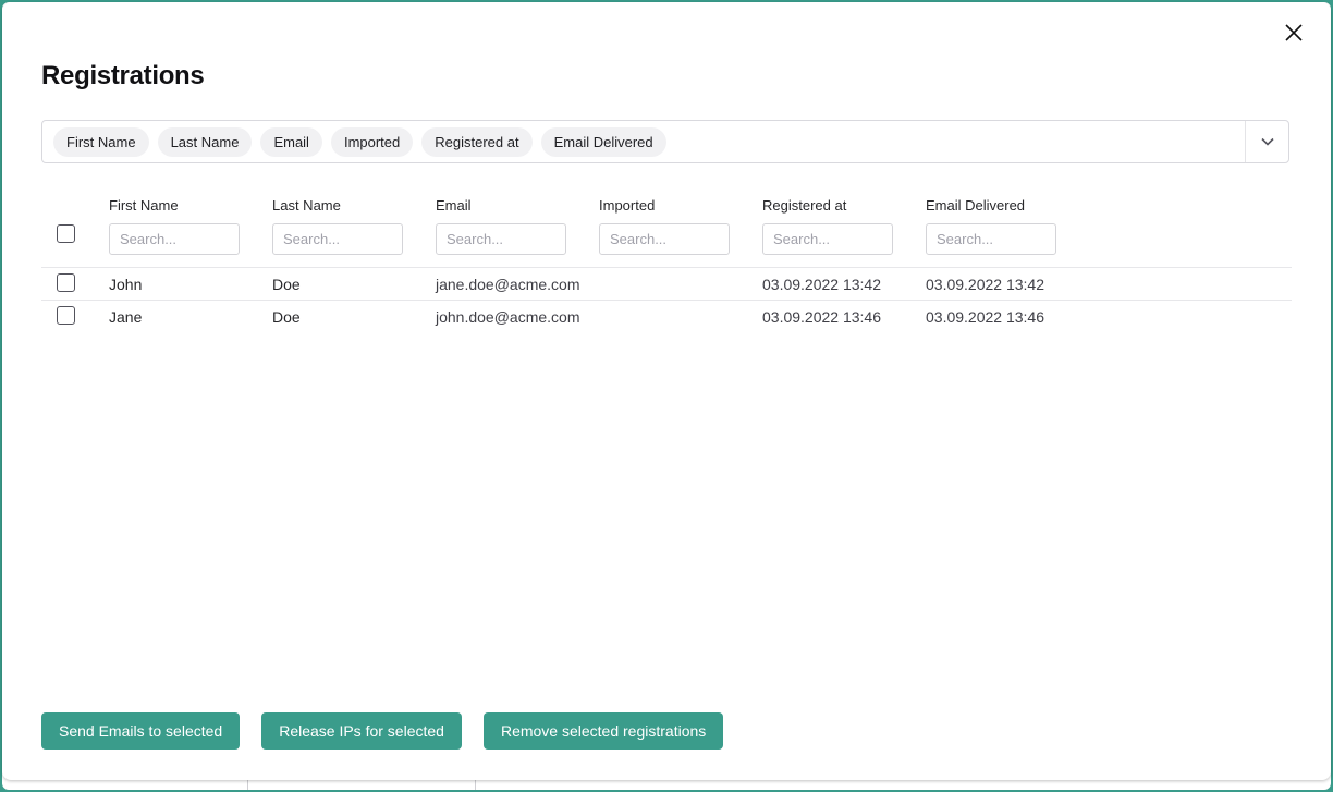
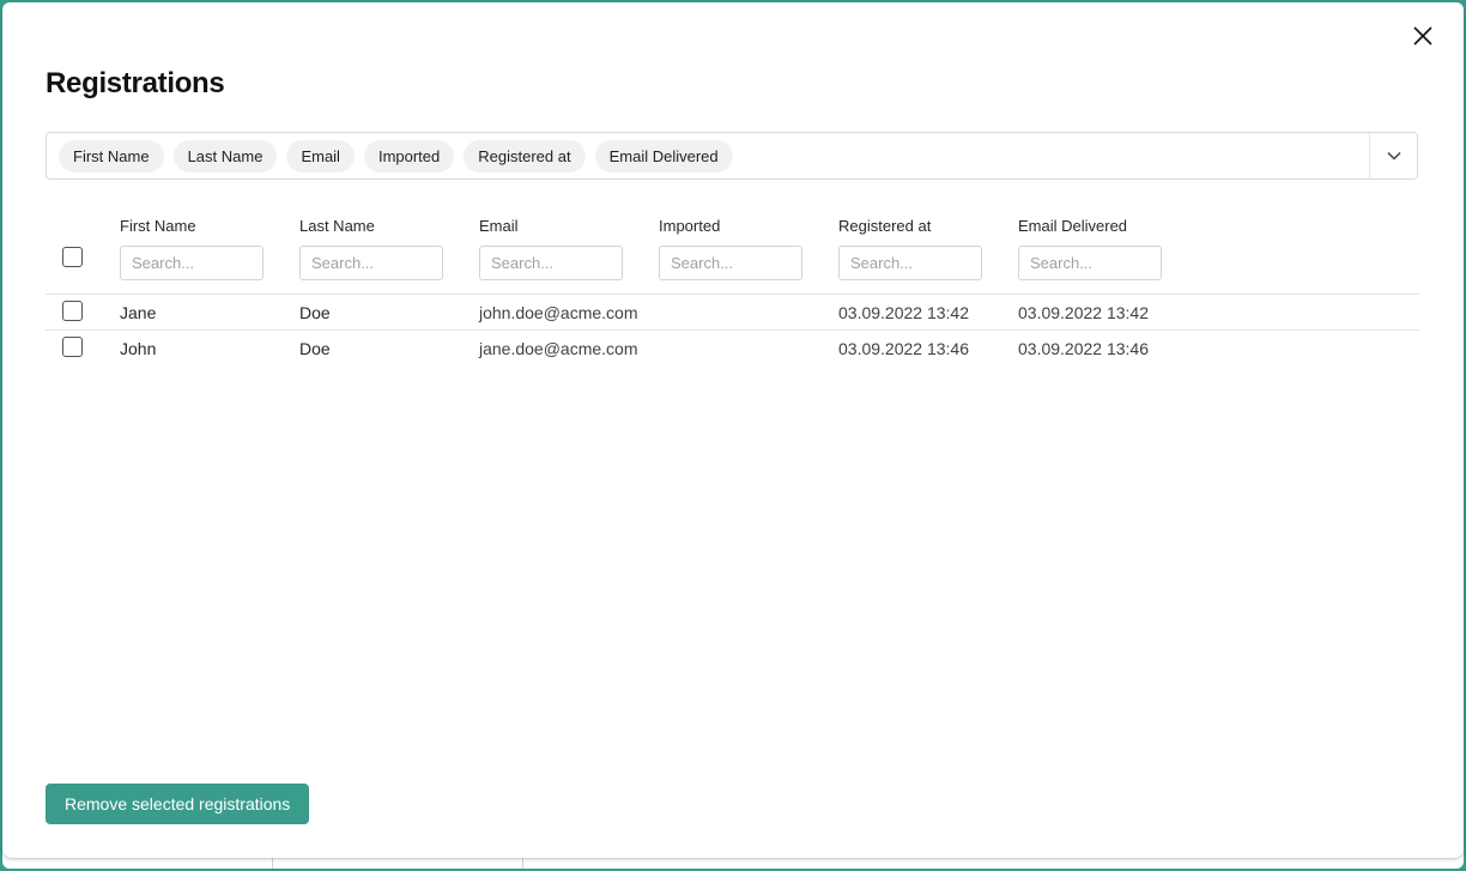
  Registrations
  First Name
  Last Name
  Email
  Imported
  Registered at
  Email Delivered
  First Name
  Search...
  Last Name
  Search...
  Email
  Search...
  Imported
  Search...
  Registered at
  Search...
  Email Delivered
  Search...
- John
+ Jane
  Doe
- jane.doe@acme.com
+ john.doe@acme.com
  03.09.2022 13:42
  03.09.2022 13:42
- Jane
+ John
  Doe
- john.doe@acme.com
+ jane.doe@acme.com
  03.09.2022 13:46
  03.09.2022 13:46
- Send Emails to selected
- Release IPs for selected
  Remove selected registrations
